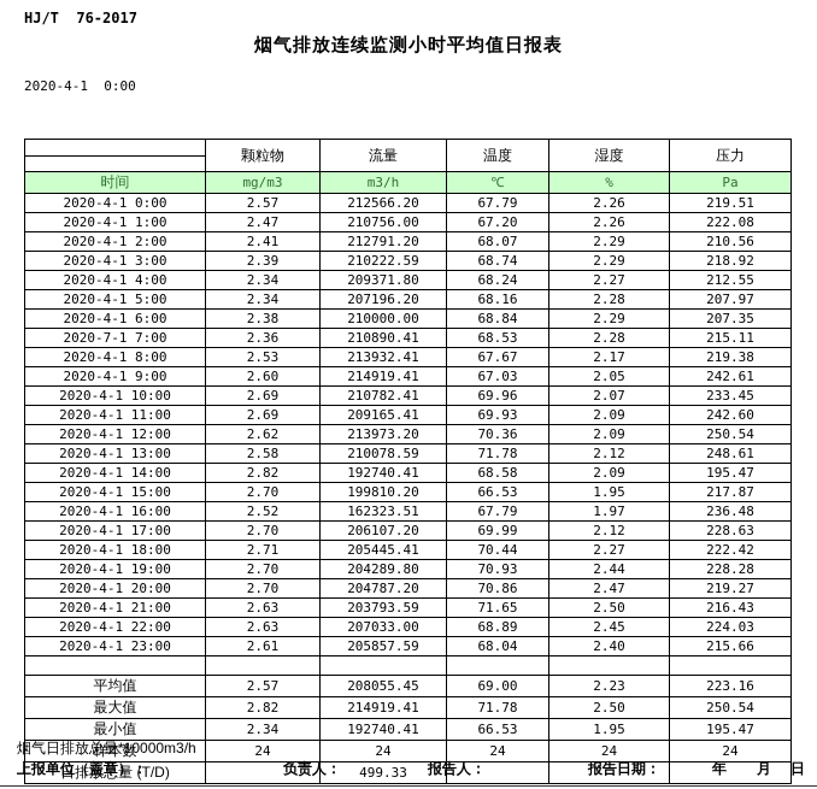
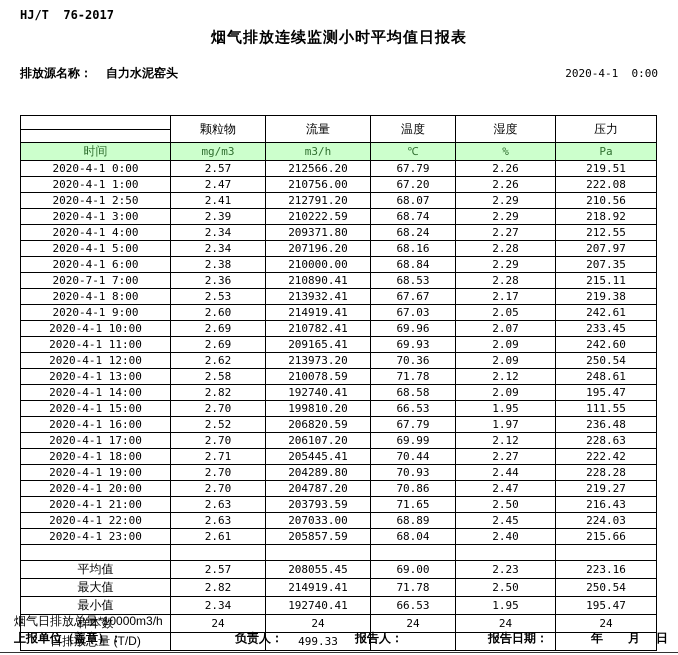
  HJ/T 76-2017
  烟气排放连续监测小时平均值日报表
+ 排放源名称： 自力水泥窑头
  2020-4-1 0:00
  	颗粒物	流量	温度	湿度	压力
  时间	mg/m3	m3/h	℃	%	Pa
  2020-4-1 0:00	2.57	212566.20	67.79	2.26	219.51
  2020-4-1 1:00	2.47	210756.00	67.20	2.26	222.08
- 2020-4-1 2:00	2.41	212791.20	68.07	2.29	210.56
+ 2020-4-1 2:50	2.41	212791.20	68.07	2.29	210.56
  2020-4-1 3:00	2.39	210222.59	68.74	2.29	218.92
  2020-4-1 4:00	2.34	209371.80	68.24	2.27	212.55
  2020-4-1 5:00	2.34	207196.20	68.16	2.28	207.97
  2020-4-1 6:00	2.38	210000.00	68.84	2.29	207.35
  2020-7-1 7:00	2.36	210890.41	68.53	2.28	215.11
  2020-4-1 8:00	2.53	213932.41	67.67	2.17	219.38
  2020-4-1 9:00	2.60	214919.41	67.03	2.05	242.61
  2020-4-1 10:00	2.69	210782.41	69.96	2.07	233.45
  2020-4-1 11:00	2.69	209165.41	69.93	2.09	242.60
  2020-4-1 12:00	2.62	213973.20	70.36	2.09	250.54
  2020-4-1 13:00	2.58	210078.59	71.78	2.12	248.61
  2020-4-1 14:00	2.82	192740.41	68.58	2.09	195.47
- 2020-4-1 15:00	2.70	199810.20	66.53	1.95	217.87
+ 2020-4-1 15:00	2.70	199810.20	66.53	1.95	111.55
- 2020-4-1 16:00	2.52	162323.51	67.79	1.97	236.48
+ 2020-4-1 16:00	2.52	206820.59	67.79	1.97	236.48
  2020-4-1 17:00	2.70	206107.20	69.99	2.12	228.63
  2020-4-1 18:00	2.71	205445.41	70.44	2.27	222.42
  2020-4-1 19:00	2.70	204289.80	70.93	2.44	228.28
  2020-4-1 20:00	2.70	204787.20	70.86	2.47	219.27
  2020-4-1 21:00	2.63	203793.59	71.65	2.50	216.43
  2020-4-1 22:00	2.63	207033.00	68.89	2.45	224.03
  2020-4-1 23:00	2.61	205857.59	68.04	2.40	215.66
  平均值	2.57	208055.45	69.00	2.23	223.16
  最大值	2.82	214919.41	71.78	2.50	250.54
  最小值	2.34	192740.41	66.53	1.95	195.47
  样本数	24	24	24	24	24
  日排放总量 (T/D)		499.33
  烟气日排放总量*10000m3/h
  上报单位（盖章）：
  负责人：
  报告人：
  报告日期：
  年
  月
  日
